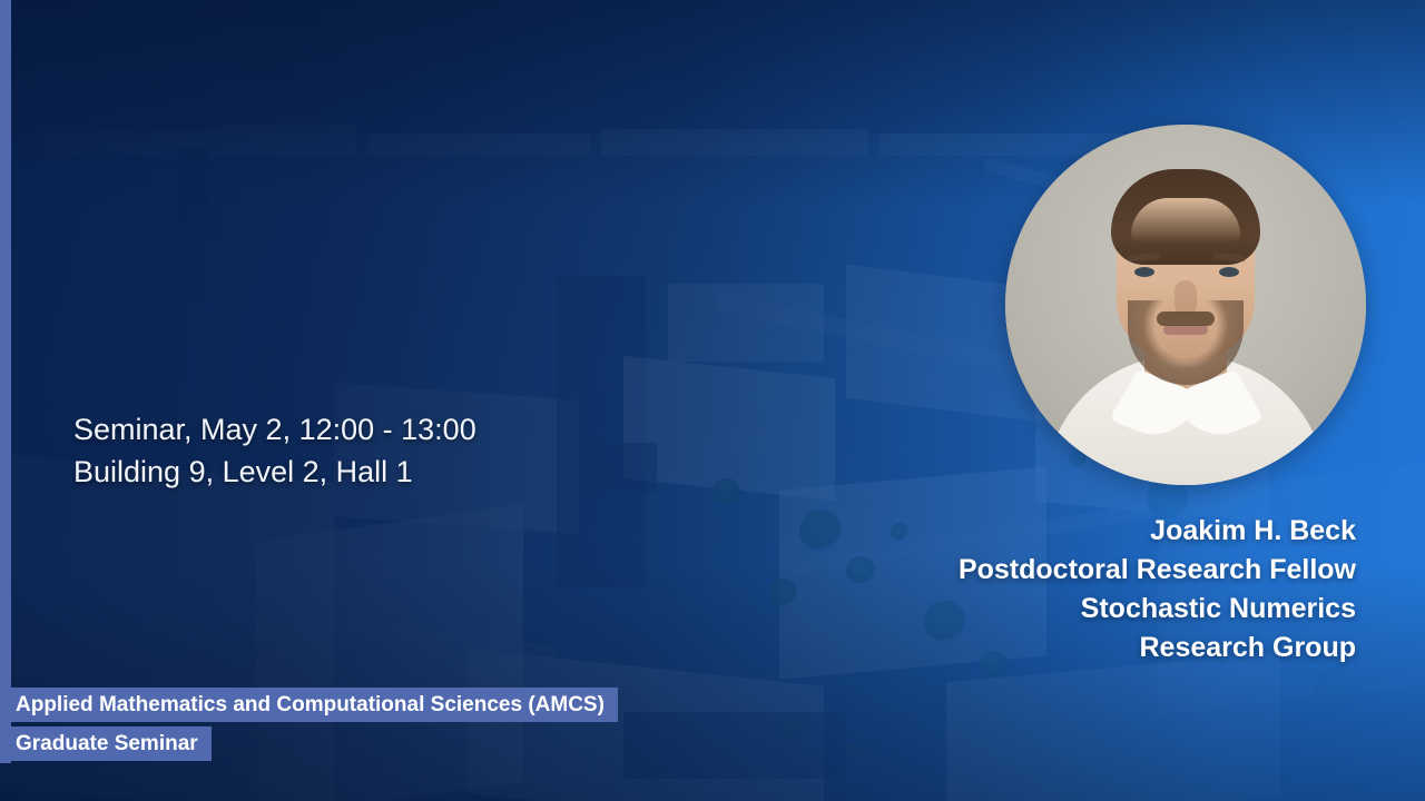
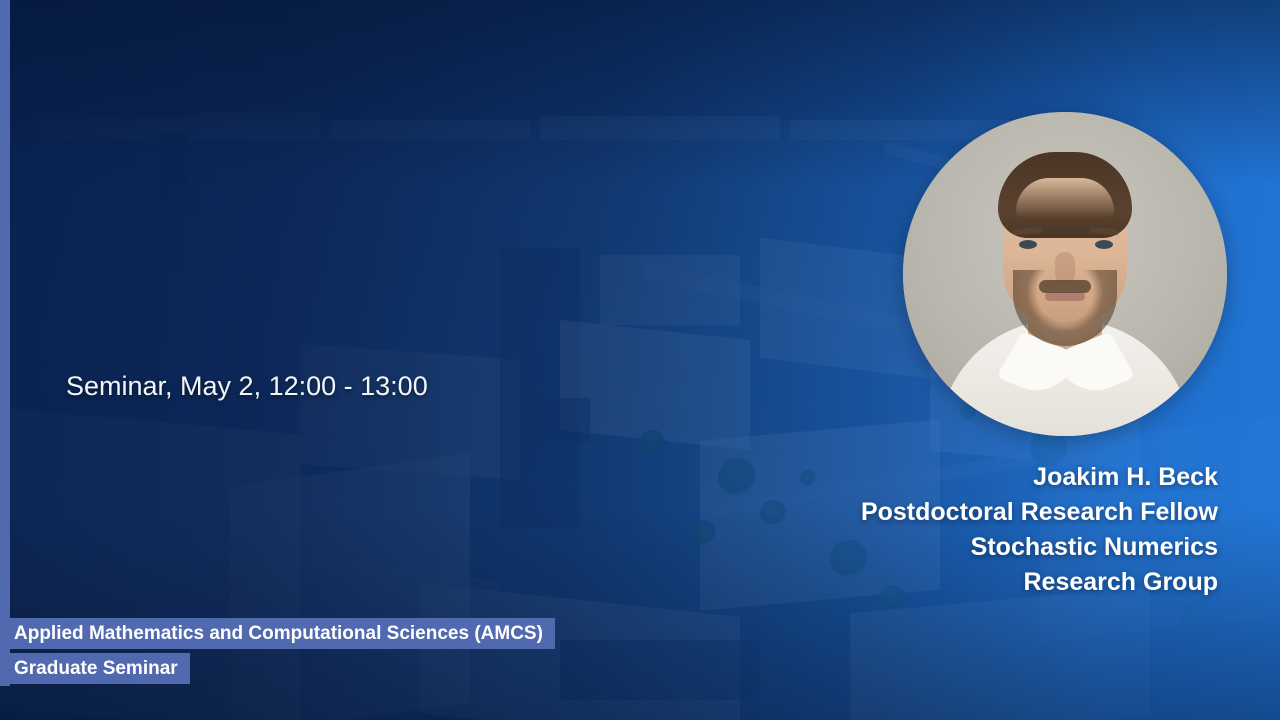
  Seminar, May 2, 12:00 - 13:00
- Building 9, Level 2, Hall 1
  Joakim H. Beck
  Postdoctoral Research Fellow
  Stochastic Numerics
  Research Group
  Applied Mathematics and Computational Sciences (AMCS)
  Graduate Seminar
